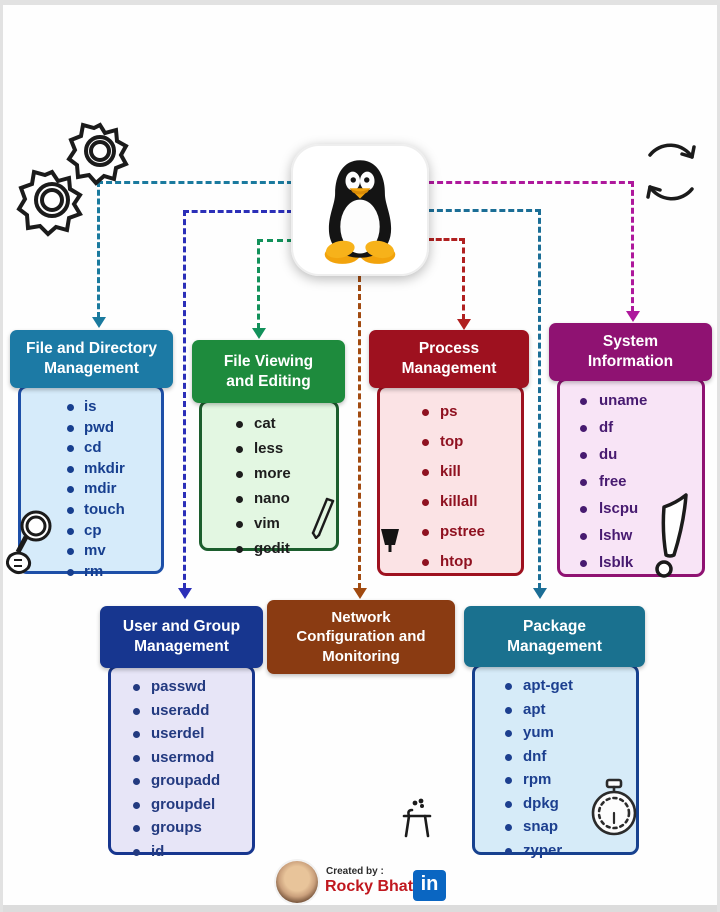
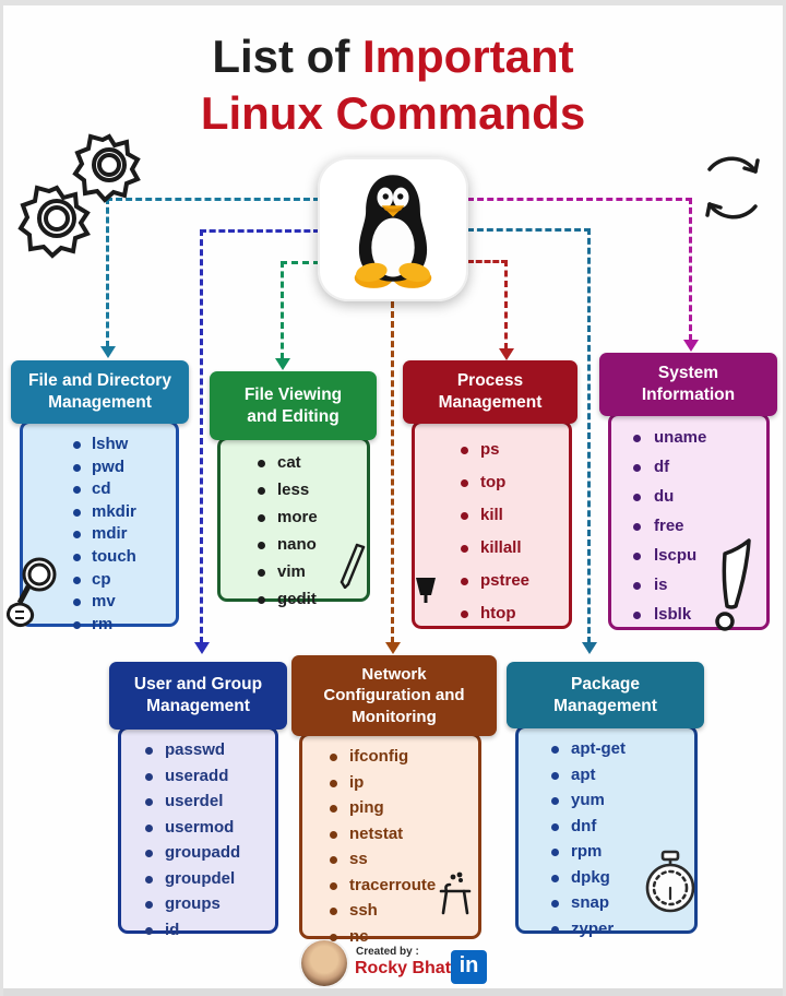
+ List of Important
+ Linux Commands
  File and Directory
  Management
- is
+ lshw
  pwd
  cd
  mkdir
  mdir
  touch
  cp
  mv
  rm
  File Viewing
  and Editing
  cat
  less
  more
  nano
  vim
  gedit
  Process
  Management
  ps
  top
  kill
  killall
  pstree
  htop
  System
  Information
  uname
  df
  du
  free
  lscpu
- lshw
+ is
  lsblk
  User and Group
  Management
  passwd
  useradd
  userdel
  usermod
  groupadd
  groupdel
  groups
  id
  Network
  Configuration and
  Monitoring
+ ifconfig
+ ip
+ ping
+ netstat
+ ss
+ tracerroute
+ ssh
+ nc
  Package
  Management
  apt-get
  apt
  yum
  dnf
  rpm
  dpkg
  snap
  zyper
  Created by :
  Rocky Bhat
  in
